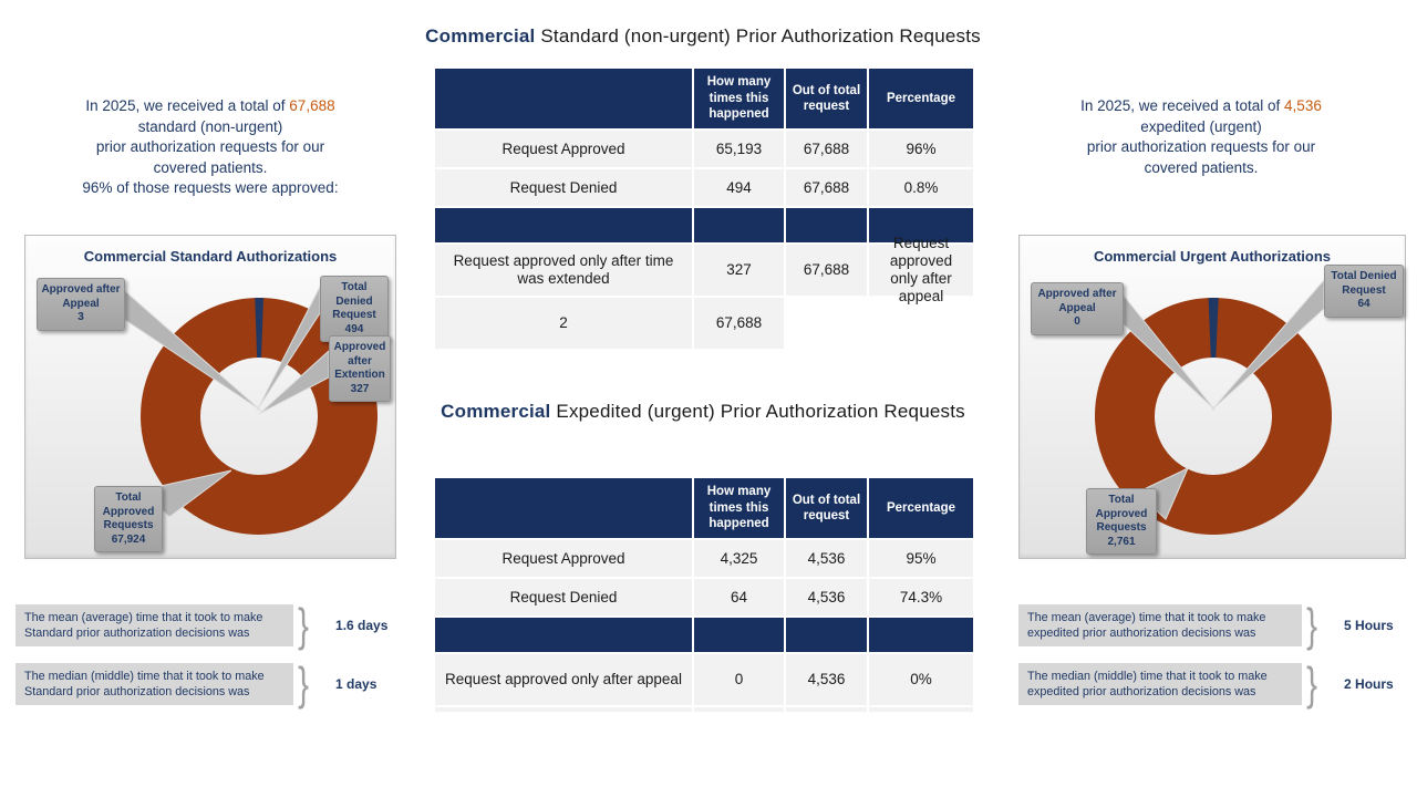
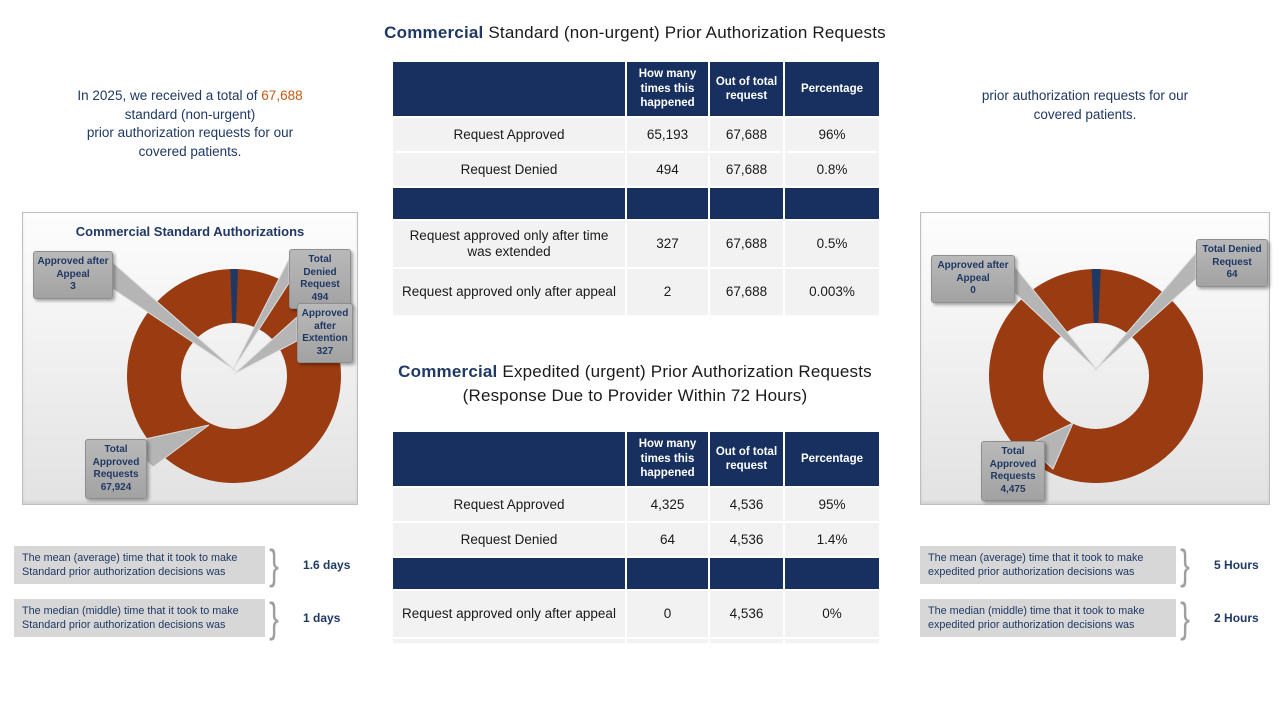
  Commercial Standard (non-urgent) Prior Authorization Requests
  In 2025, we received a total of 67,688
  standard (non-urgent)
  prior authorization requests for our
  covered patients.
- 96% of those requests were approved:
- In 2025, we received a total of 4,536
- expedited (urgent)
  prior authorization requests for our
  covered patients.
  Commercial Standard Authorizations
  Approved after Appeal
  3
  Total Denied Request
  494
  Approved after Extention
  327
  Total Approved Requests
  67,924
- Commercial Urgent Authorizations
  Approved after Appeal
  0
  Total Denied Request
  64
  Total Approved Requests
- 2,761
+ 4,475
  How many times this happened
  Out of total request
  Percentage
  Request Approved
  65,193
  67,688
  96%
  Request Denied
  494
  67,688
  0.8%
  Request approved only after time was extended
  327
  67,688
+ 0.5%
  Request approved only after appeal
  2
  67,688
+ 0.003%
  Commercial Expedited (urgent) Prior Authorization Requests
+ (Response Due to Provider Within 72 Hours)
  How many times this happened
  Out of total request
  Percentage
  Request Approved
  4,325
  4,536
  95%
  Request Denied
  64
  4,536
- 74.3%
+ 1.4%
  Request approved only after appeal
  0
  4,536
  0%
  The mean (average) time that it took to make
  Standard prior authorization decisions was
  }
  1.6 days
  The median (middle) time that it took to make
  Standard prior authorization decisions was
  }
  1 days
  The mean (average) time that it took to make
  expedited prior authorization decisions was
  }
  5 Hours
  The median (middle) time that it took to make
  expedited prior authorization decisions was
  }
  2 Hours
